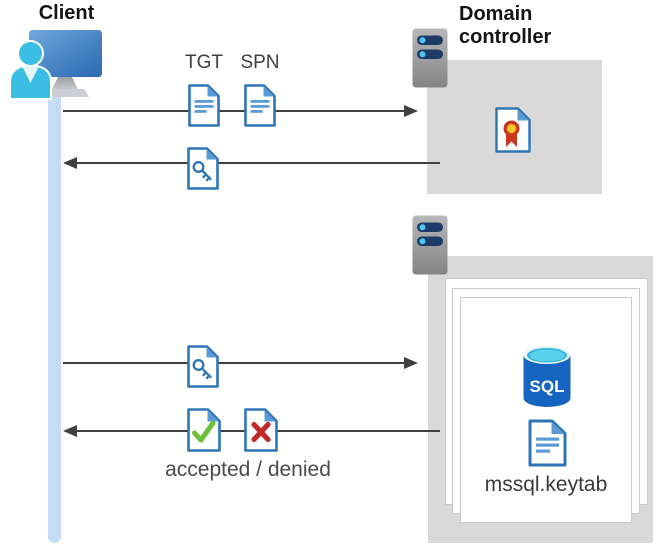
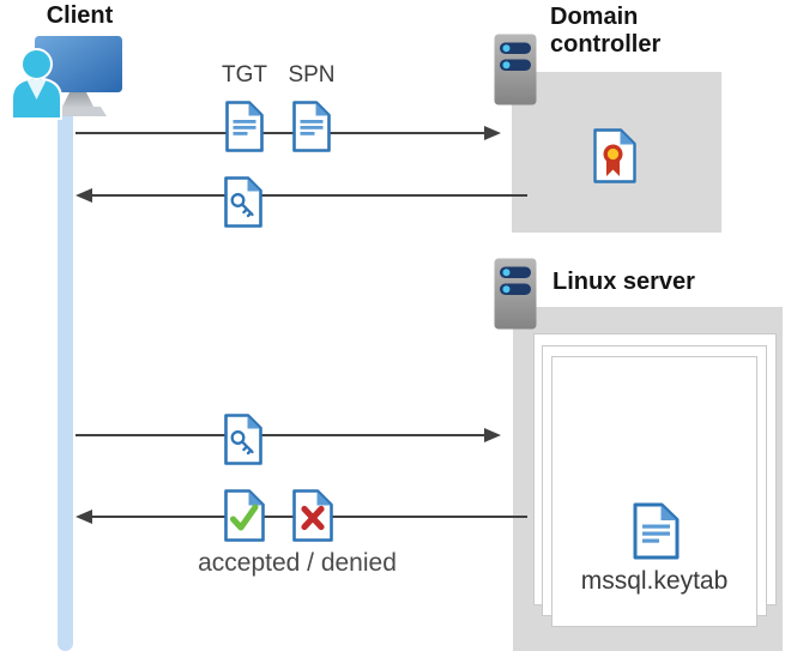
  Client
  Domain controller
+ Linux server
  TGT
  SPN
  accepted / denied
- SQL
  mssql.keytab
